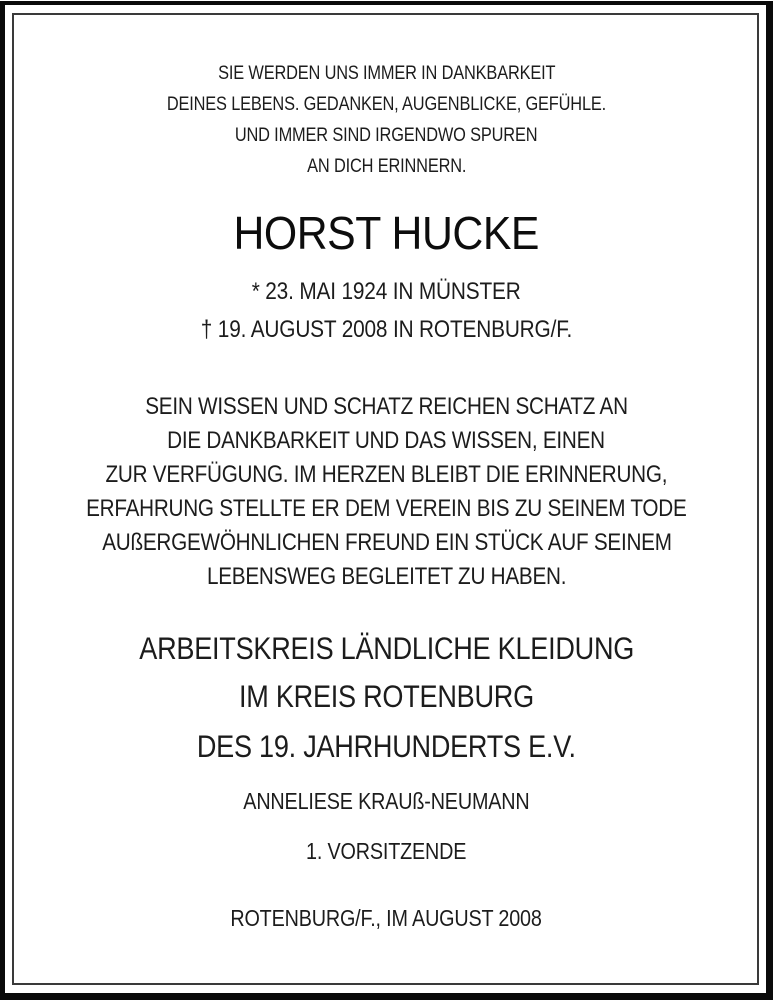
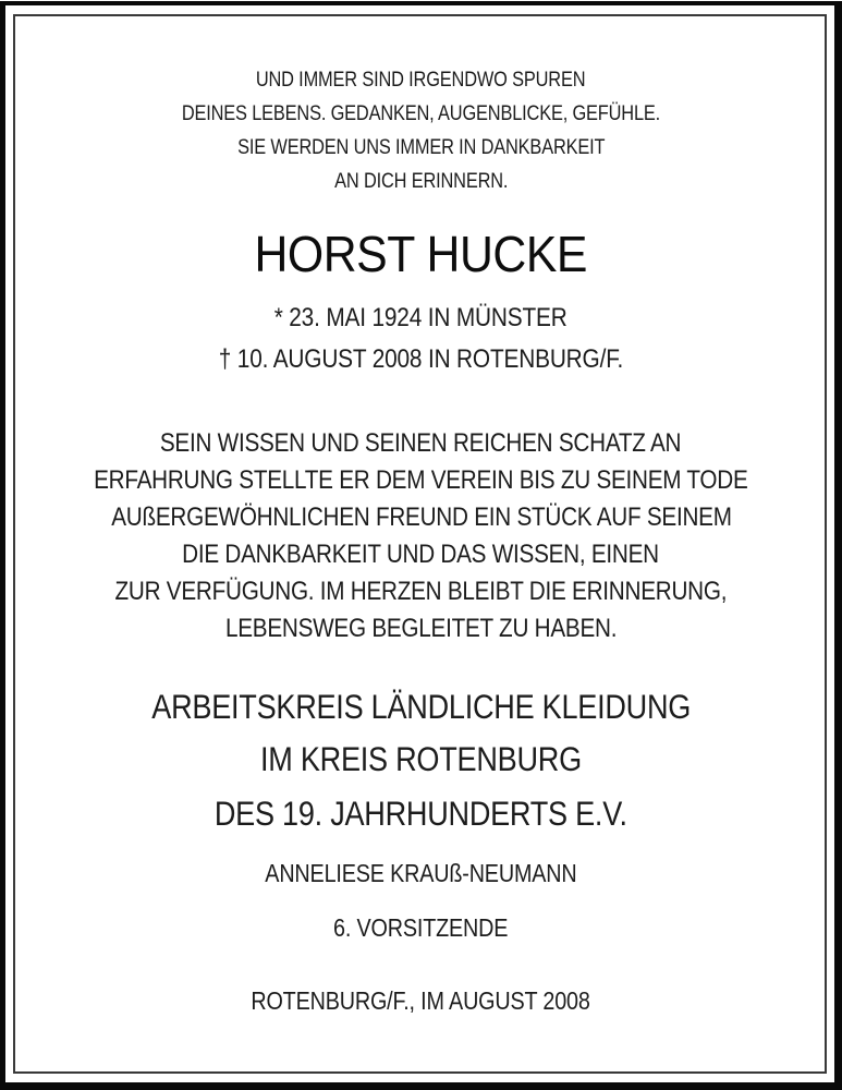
- SIE WERDEN UNS IMMER IN DANKBARKEIT
+ UND IMMER SIND IRGENDWO SPUREN
  DEINES LEBENS. GEDANKEN, AUGENBLICKE, GEFÜHLE.
- UND IMMER SIND IRGENDWO SPUREN
+ SIE WERDEN UNS IMMER IN DANKBARKEIT
  AN DICH ERINNERN.
  HORST HUCKE
  * 23. MAI 1924 IN MÜNSTER
- † 19. AUGUST 2008 IN ROTENBURG/F.
+ † 10. AUGUST 2008 IN ROTENBURG/F.
- SEIN WISSEN UND SCHATZ REICHEN SCHATZ AN
+ SEIN WISSEN UND SEINEN REICHEN SCHATZ AN
- DIE DANKBARKEIT UND DAS WISSEN, EINEN
+ ERFAHRUNG STELLTE ER DEM VEREIN BIS ZU SEINEM TODE
- ZUR VERFÜGUNG. IM HERZEN BLEIBT DIE ERINNERUNG,
+ AUßERGEWÖHNLICHEN FREUND EIN STÜCK AUF SEINEM
- ERFAHRUNG STELLTE ER DEM VEREIN BIS ZU SEINEM TODE
+ DIE DANKBARKEIT UND DAS WISSEN, EINEN
- AUßERGEWÖHNLICHEN FREUND EIN STÜCK AUF SEINEM
+ ZUR VERFÜGUNG. IM HERZEN BLEIBT DIE ERINNERUNG,
  LEBENSWEG BEGLEITET ZU HABEN.
  ARBEITSKREIS LÄNDLICHE KLEIDUNG
  IM KREIS ROTENBURG
  DES 19. JAHRHUNDERTS E.V.
  ANNELIESE KRAUß-NEUMANN
- 1. VORSITZENDE
+ 6. VORSITZENDE
  ROTENBURG/F., IM AUGUST 2008
